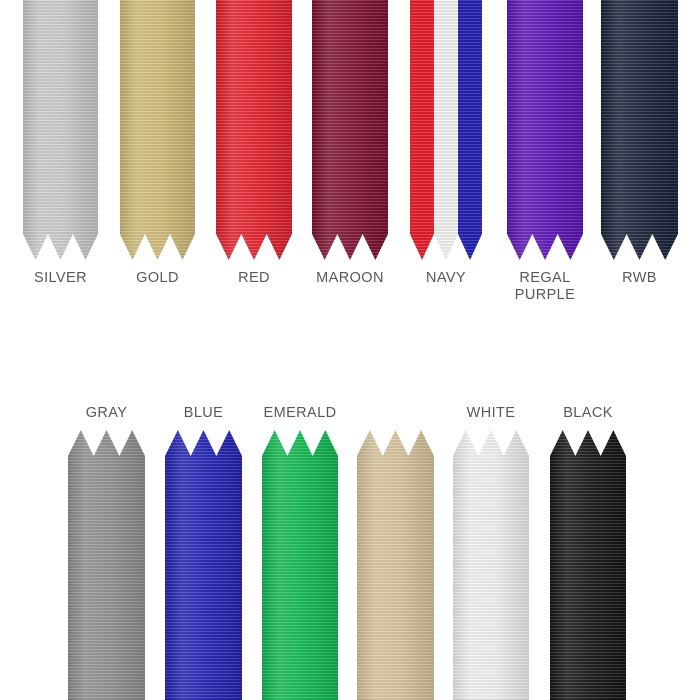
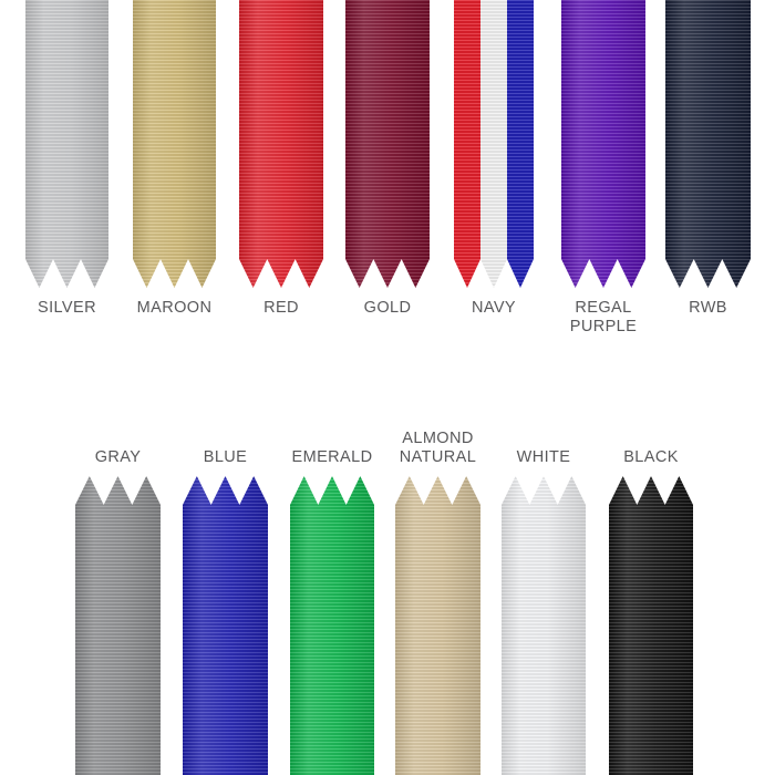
  SILVER
- GOLD
+ MAROON
  RED
- MAROON
+ GOLD
  NAVY
  REGAL PURPLE
  RWB
  GRAY
  BLUE
  EMERALD
+ ALMOND
+ NATURAL
  WHITE
  BLACK
